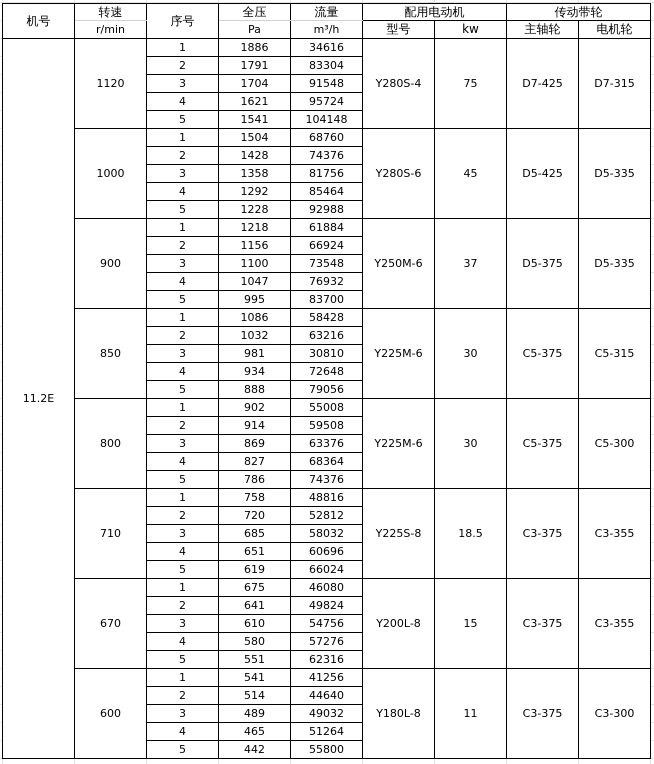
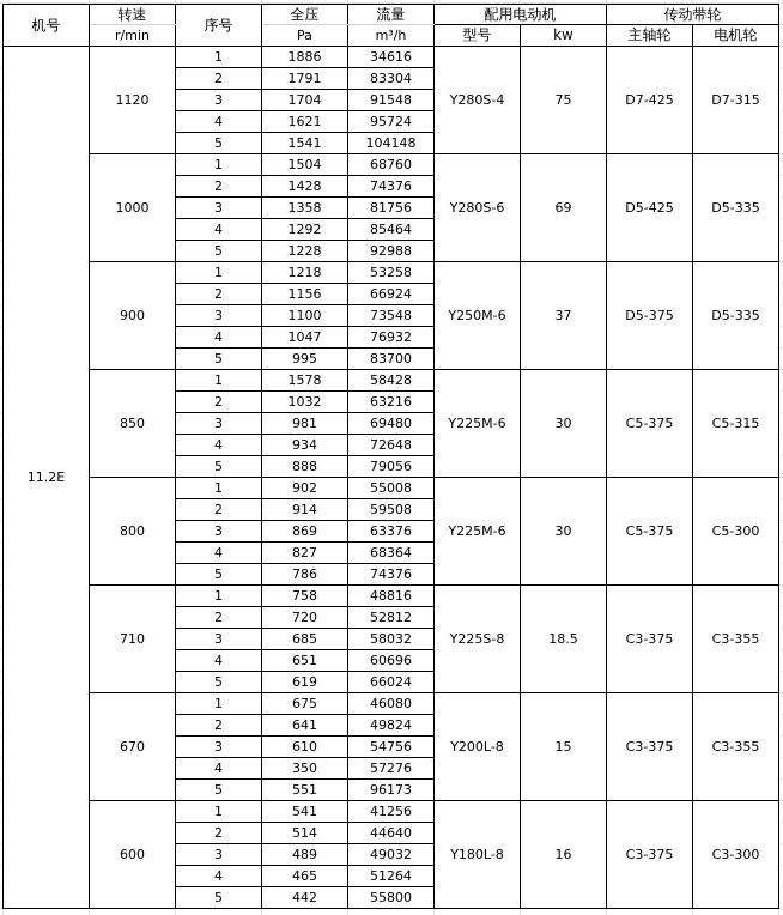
  机号	转速	序号	全压	流量	配用电动机	传动带轮
  r/min	Pa	m³/h	型号	kw	主轴轮	电机轮
  11.2E	1120	1	1886	34616	Y280S-4	75	D7-425	D7-315
  2	1791	83304
  3	1704	91548
  4	1621	95724
  5	1541	104148
- 1000	1	1504	68760	Y280S-6	45	D5-425	D5-335
+ 1000	1	1504	68760	Y280S-6	69	D5-425	D5-335
  2	1428	74376
  3	1358	81756
  4	1292	85464
  5	1228	92988
- 900	1	1218	61884	Y250M-6	37	D5-375	D5-335
+ 900	1	1218	53258	Y250M-6	37	D5-375	D5-335
  2	1156	66924
  3	1100	73548
  4	1047	76932
  5	995	83700
- 850	1	1086	58428	Y225M-6	30	C5-375	C5-315
+ 850	1	1578	58428	Y225M-6	30	C5-375	C5-315
  2	1032	63216
- 3	981	30810
+ 3	981	69480
  4	934	72648
  5	888	79056
  800	1	902	55008	Y225M-6	30	C5-375	C5-300
  2	914	59508
  3	869	63376
  4	827	68364
  5	786	74376
  710	1	758	48816	Y225S-8	18.5	C3-375	C3-355
  2	720	52812
  3	685	58032
  4	651	60696
  5	619	66024
  670	1	675	46080	Y200L-8	15	C3-375	C3-355
  2	641	49824
  3	610	54756
- 4	580	57276
+ 4	350	57276
- 5	551	62316
+ 5	551	96173
- 600	1	541	41256	Y180L-8	11	C3-375	C3-300
+ 600	1	541	41256	Y180L-8	16	C3-375	C3-300
  2	514	44640
  3	489	49032
  4	465	51264
  5	442	55800
